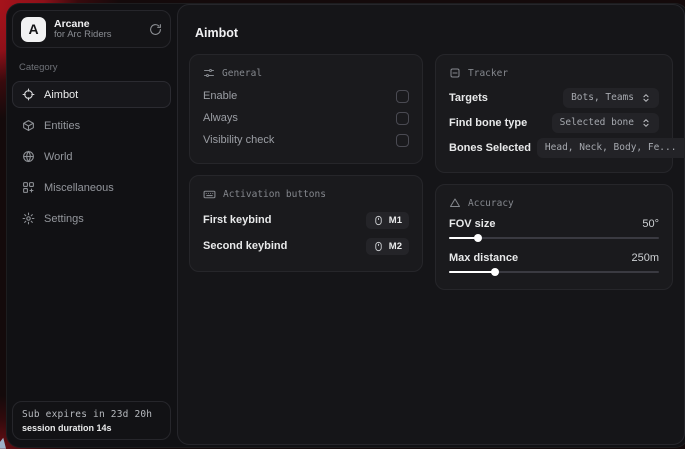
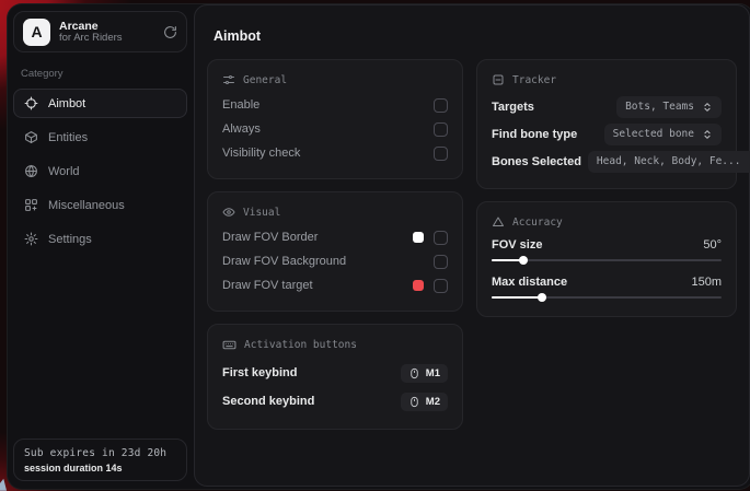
  A
  Arcane
  for Arc Riders
  Category
  Aimbot
  Entities
  World
  Miscellaneous
  Settings
  Sub expires in 23d 20h
  session duration 14s
  Aimbot
  General
  Enable
  Always
  Visibility check
+ Visual
+ Draw FOV Border
+ Draw FOV Background
+ Draw FOV target
  Activation buttons
  First keybind
  M1
  Second keybind
  M2
  Tracker
  Targets
  Bots, Teams
  Find bone type
  Selected bone
  Bones Selected
  Head, Neck, Body, Fe...
  Accuracy
  FOV size
  50°
  Max distance
- 250m
+ 150m
